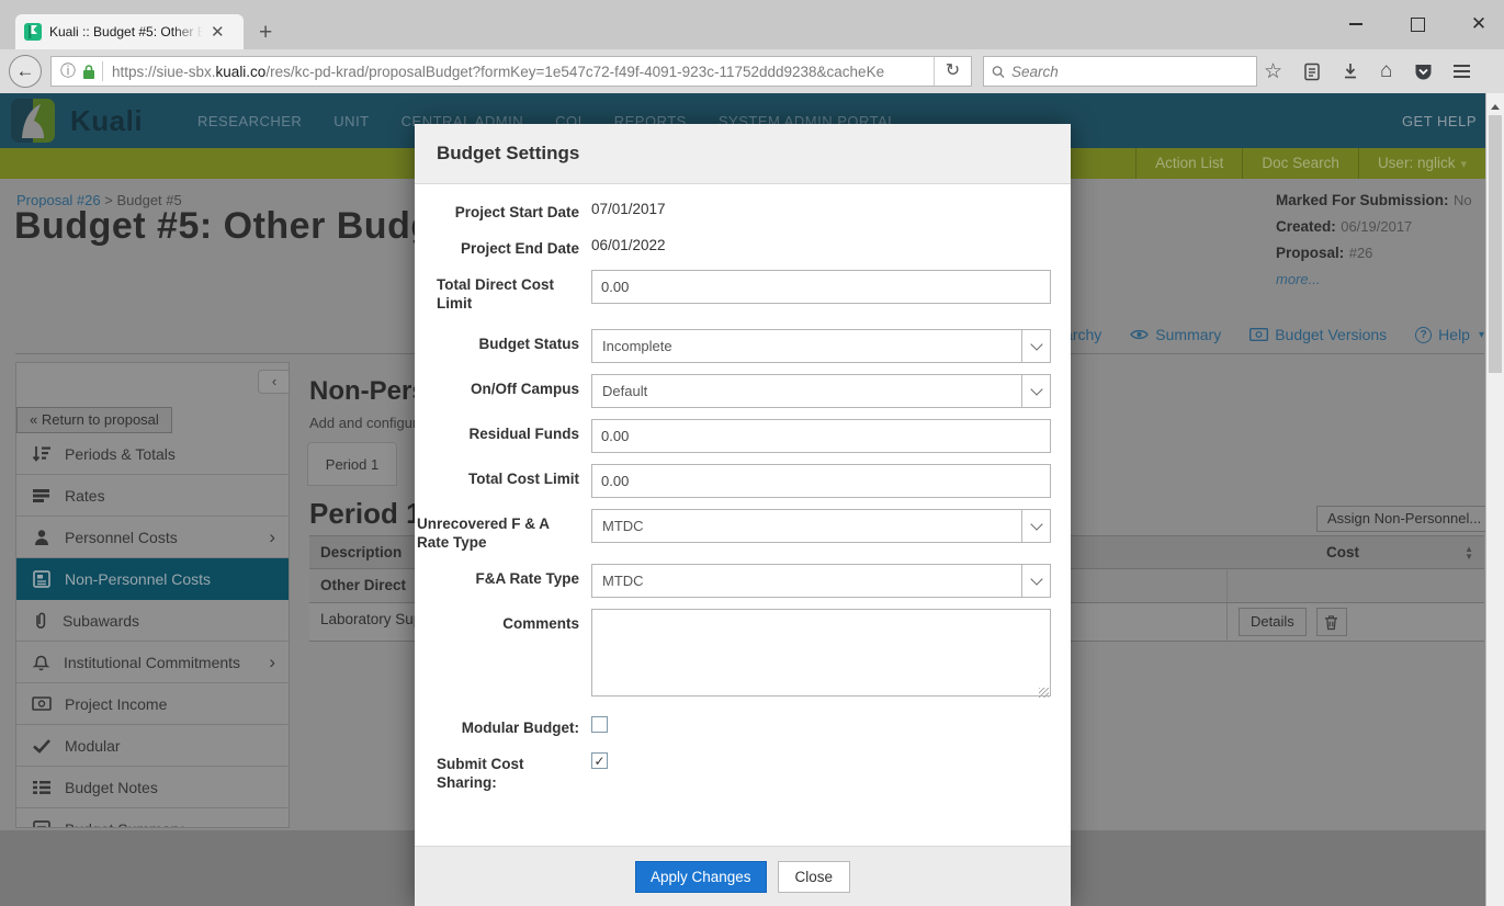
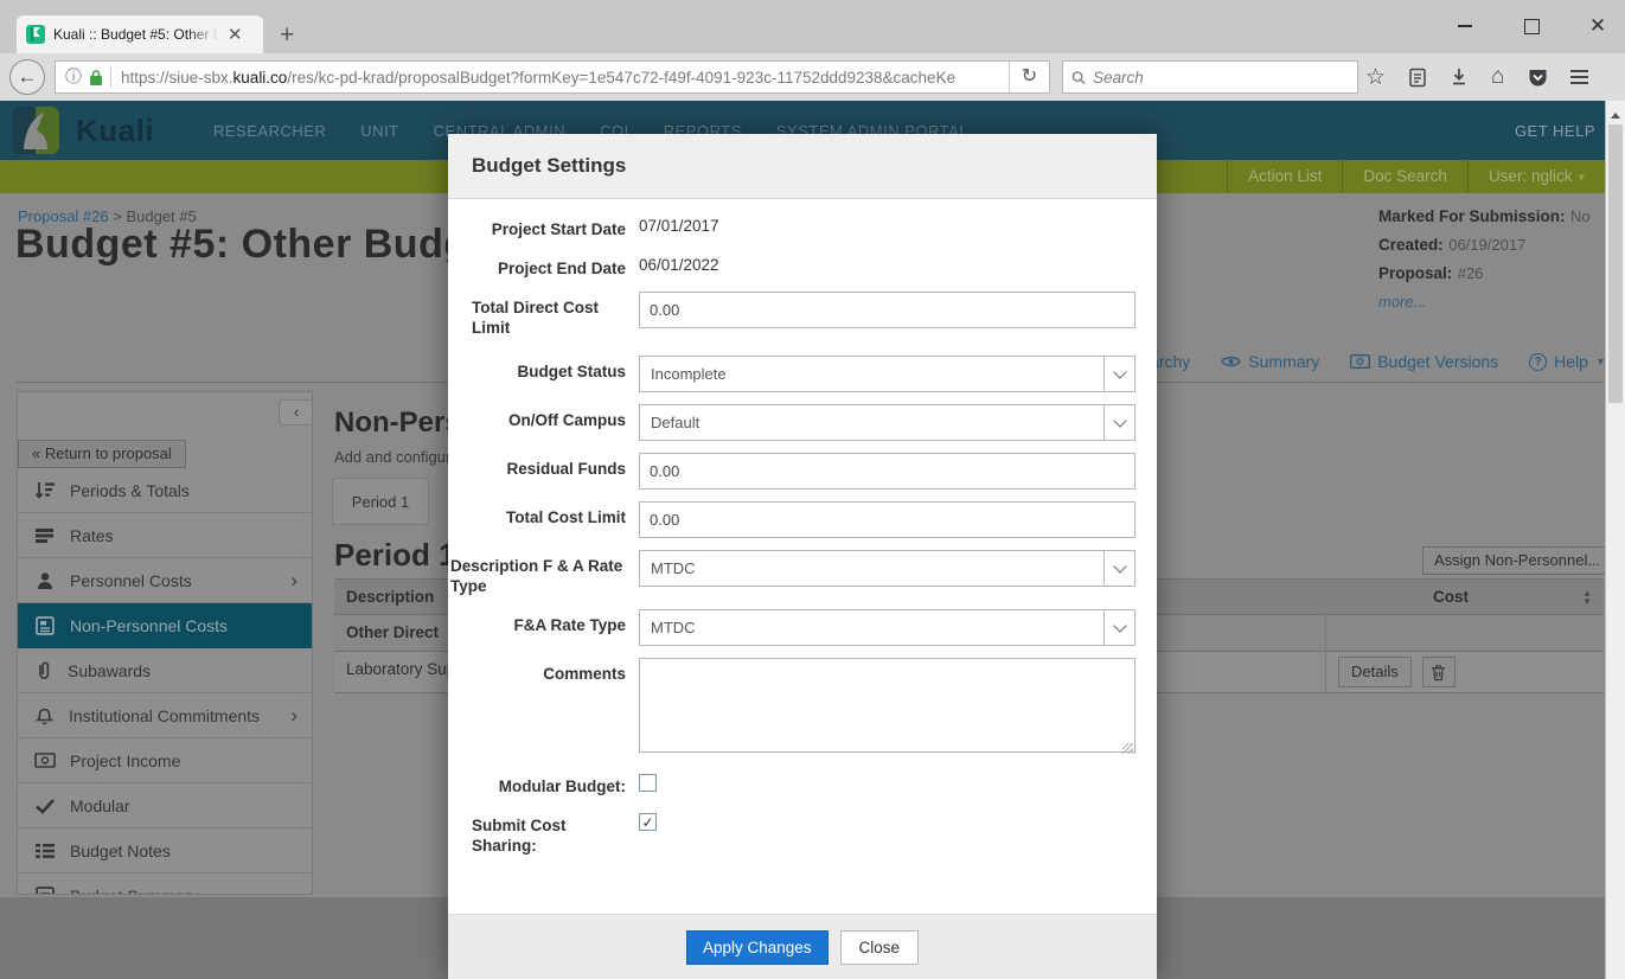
  Kuali :: Budget #5: Other B
  ✕
  +
  ✕
  ←
  ⓘ
  https://siue-sbx.kuali.co/res/kc-pd-krad/proposalBudget?formKey=1e547c72-f49f-4091-923c-11752ddd9238&cacheKe
  ↻
  Search
  ☆
  ⌂
  Kuali
  RESEARCHER
  UNIT
  CENTRAL ADMIN
  COI
  REPORTS
  SYSTEM ADMIN PORTAL
  GET HELP
  Action List
  Doc Search
  User: nglick ▾
  Proposal #26 > Budget #5
  Budget #5: Other Bud
  Marked For Submission: No
  Created: 06/19/2017
  Proposal: #26
  more...
  Summary
  Budget Versions
  ?
  Help
  ▾
  ‹
  « Return to proposal
  Periods & Totals
  Rates
  Personnel Costs
  ›
  Non-Personnel Costs
  Subawards
  Institutional Commitments
  ›
  Project Income
  Modular
  Budget Notes
  Add and configu
  Period 1
  Period
  Assign Non-Personnel...
  Description
  Cost
  ▲
  ▼
  Other Direct
  Details
  Budget Settings
  Project Start Date
  07/01/2017
  Project End Date
  06/01/2022
  Total Direct Cost Limit
  0.00
  Budget Status
  Incomplete
  On/Off Campus
  Default
  Residual Funds
  0.00
  Total Cost Limit
  0.00
- Unrecovered F & A Rate Type
+ Description F & A Rate Type
  MTDC
  F&A Rate Type
  MTDC
  Comments
  Modular Budget:
  Submit Cost Sharing:
  ✓
  Apply Changes
  Close
